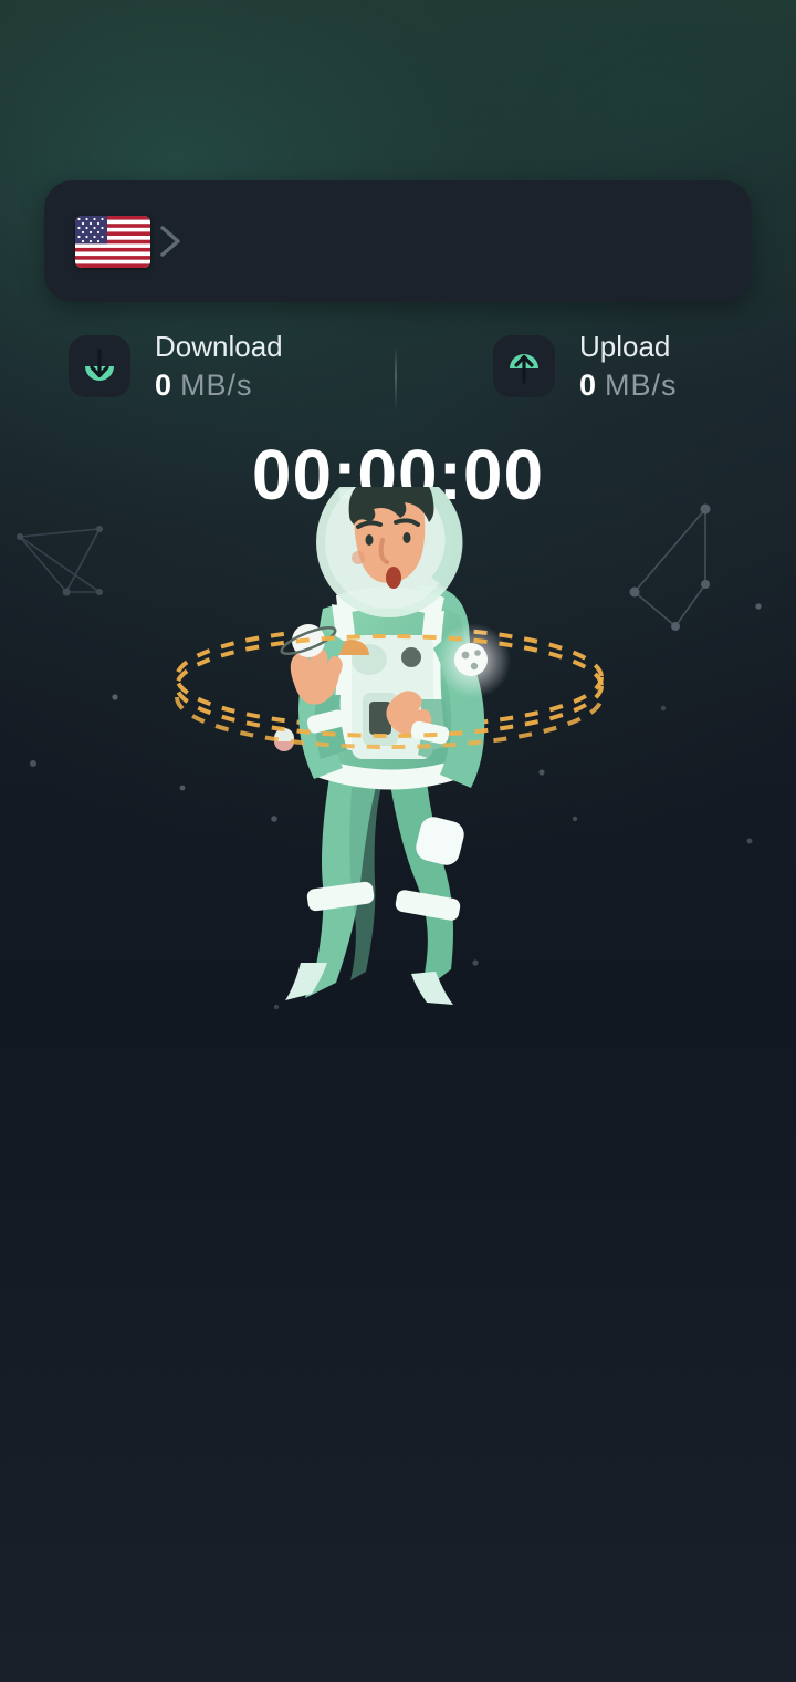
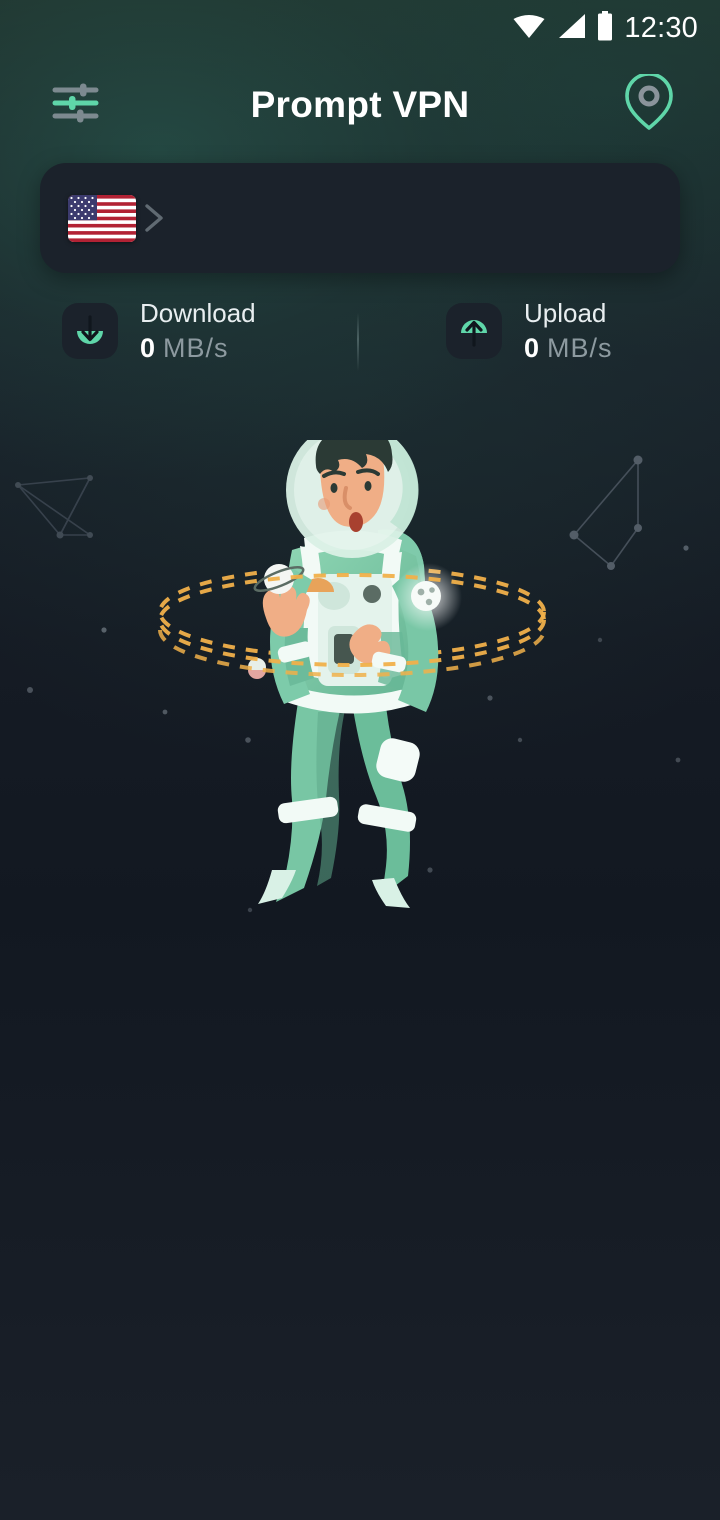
+ 12:30
+ Prompt VPN
  Download
  0 MB/s
  Upload
  0 MB/s
- 00:00:00
